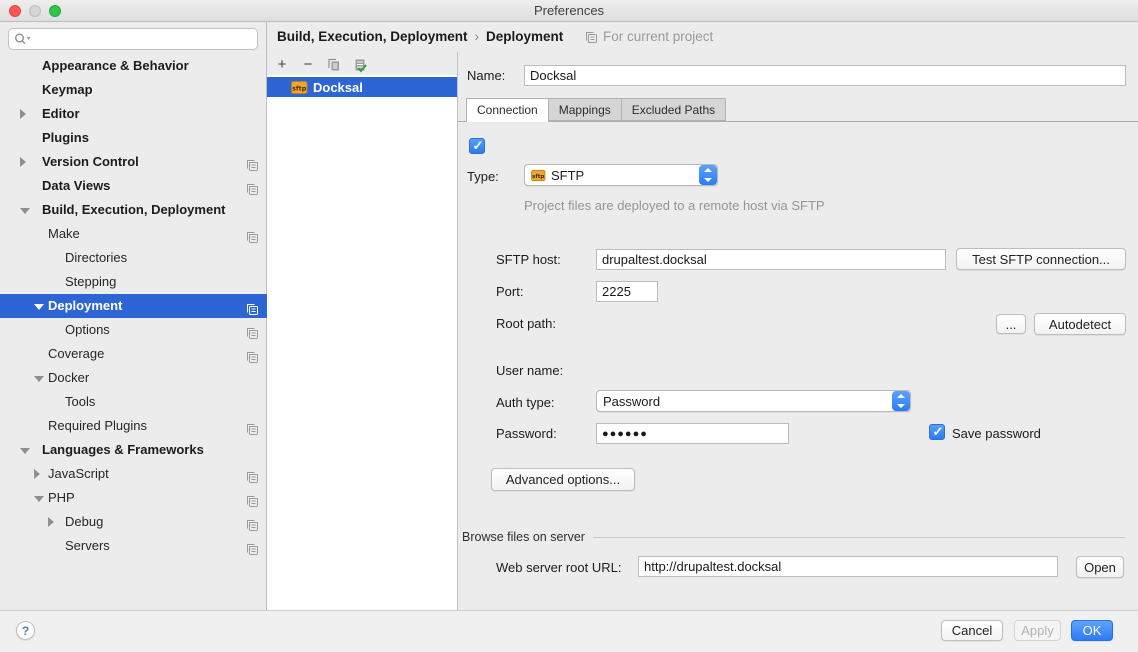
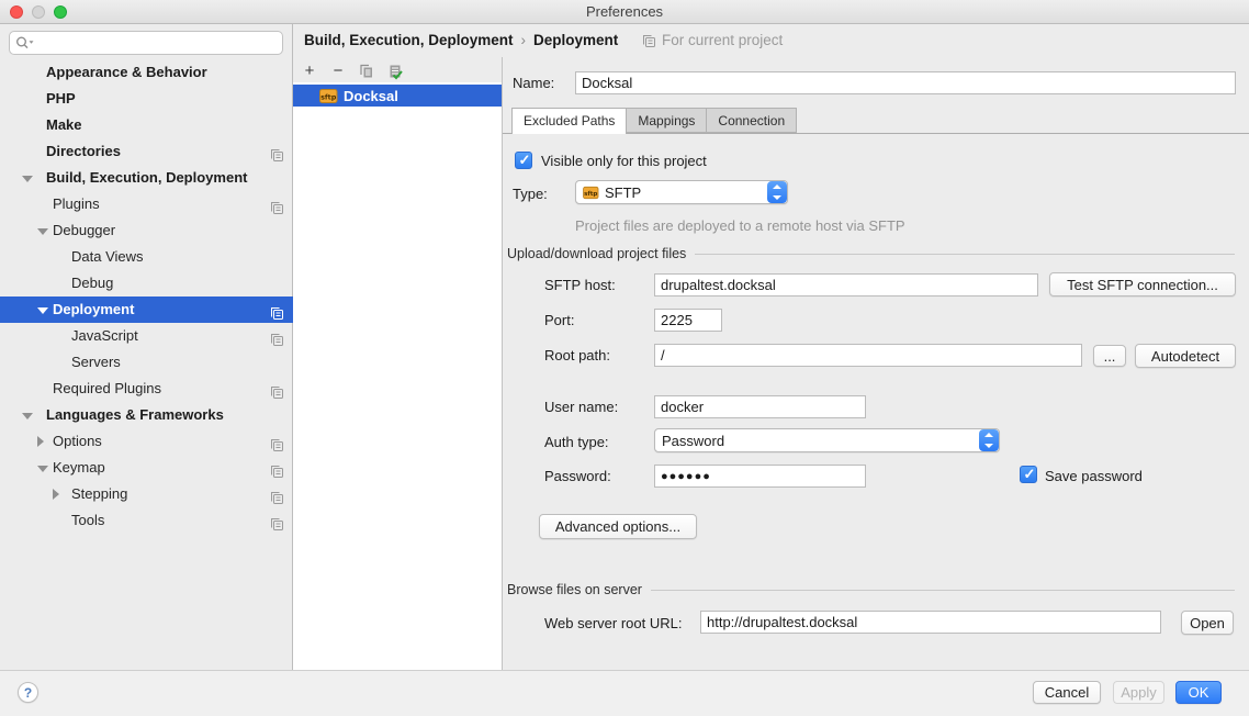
  Preferences
  Appearance & Behavior
- Keymap
+ PHP
- Editor
- Plugins
+ Make
- Version Control
- Data Views
+ Directories
  Build, Execution, Deployment
- Make
+ Plugins
+ Debugger
- Directories
+ Data Views
- Stepping
+ Debug
  Deployment
- Options
+ JavaScript
- Coverage
- Docker
- Tools
+ Servers
  Required Plugins
  Languages & Frameworks
- JavaScript
+ Options
- PHP
+ Keymap
- Debug
+ Stepping
- Servers
+ Tools
  Build, Execution, Deployment › Deployment
  For current project
  +
  −
  sftp
  Docksal
  Name:
  Docksal
- Connection
+ Excluded Paths
  Mappings
- Excluded Paths
+ Connection
+ Visible only for this project
  Type:
  SFTP
  Project files are deployed to a remote host via SFTP
+ Upload/download project files
  SFTP host:
  drupaltest.docksal
  Test SFTP connection...
  Port:
  2225
  Root path:
+ /
  ...
  Autodetect
  User name:
+ docker
  Auth type:
  Password
  Password:
  ●●●●●●
  Save password
  Advanced options...
  Browse files on server
  Web server root URL:
  http://drupaltest.docksal
  Open
  ?
  Cancel
  Apply
  OK
